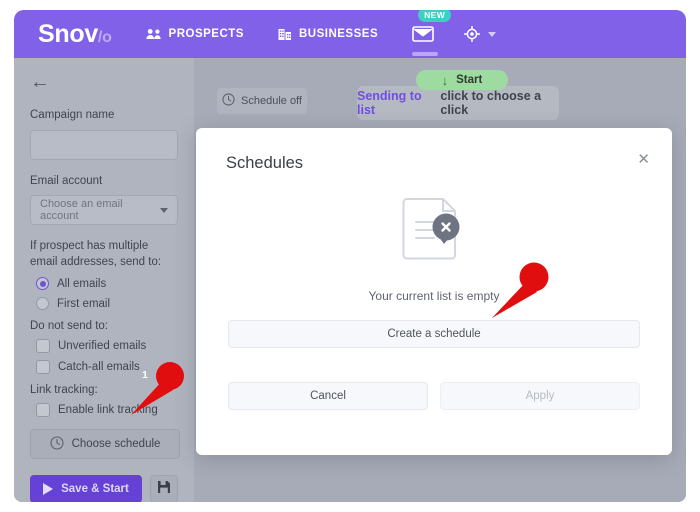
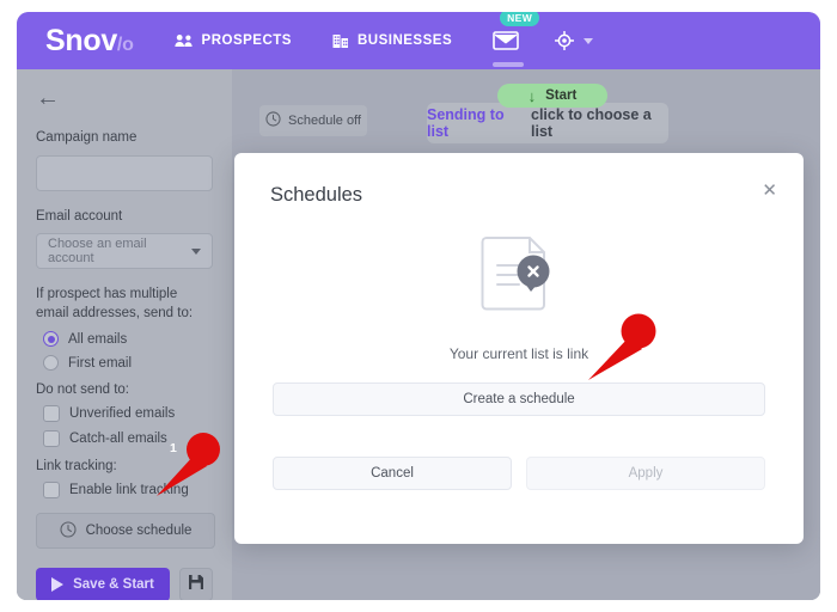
  Snov/o
  PROSPECTS
  BUSINESSES
  NEW
  ←
  Campaign name
  Email account
  Choose an email account
  If prospect has multiple email addresses, send to:
  All emails
  First email
  Do not send to:
  Unverified emails
  Catch-all emails
  Link tracking:
  Enable link tracking
  Choose schedule
  Save & Start
  Schedule off
  Sending to list
- click to choose a click
+ click to choose a list
  ↓
  Start
  Schedules
  ✕
- Your current list is empty
+ Your current list is link
  Create a schedule
  Cancel
  Apply
  1
